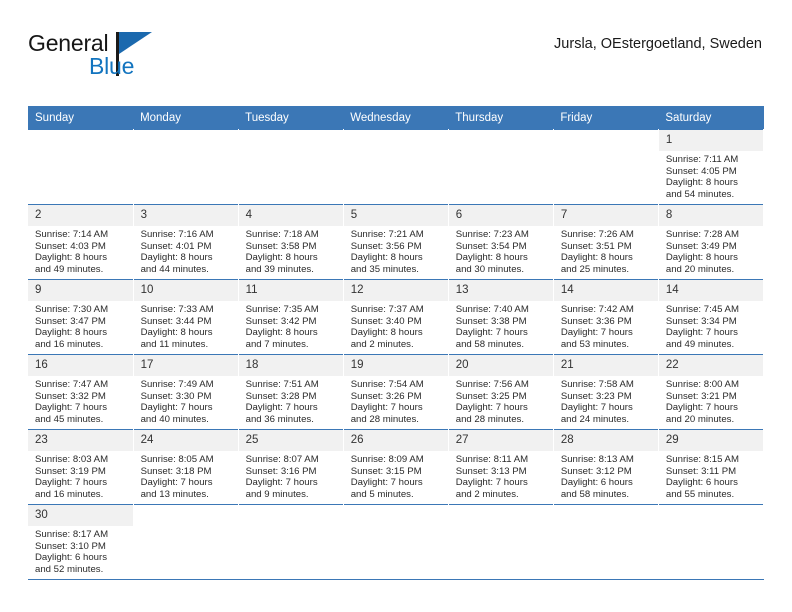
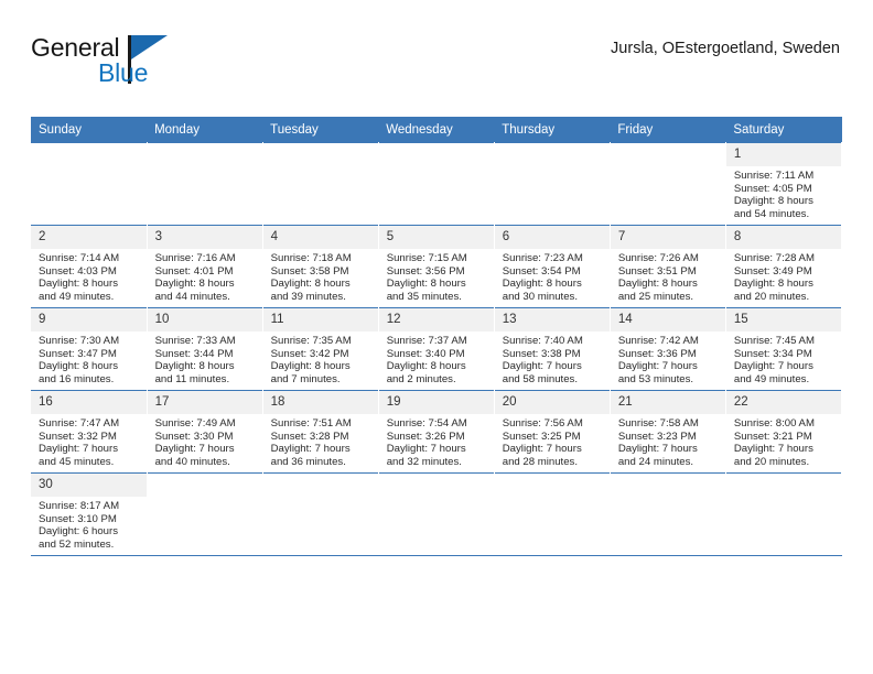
  General
  Blue
  Jursla, OEstergoetland, Sweden
  Sunday	Monday	Tuesday	Wednesday	Thursday	Friday	Saturday
  						1Sunrise: 7:11 AMSunset: 4:05 PMDaylight: 8 hoursand 54 minutes.
- 2Sunrise: 7:14 AMSunset: 4:03 PMDaylight: 8 hoursand 49 minutes.	3Sunrise: 7:16 AMSunset: 4:01 PMDaylight: 8 hoursand 44 minutes.	4Sunrise: 7:18 AMSunset: 3:58 PMDaylight: 8 hoursand 39 minutes.	5Sunrise: 7:21 AMSunset: 3:56 PMDaylight: 8 hoursand 35 minutes.	6Sunrise: 7:23 AMSunset: 3:54 PMDaylight: 8 hoursand 30 minutes.	7Sunrise: 7:26 AMSunset: 3:51 PMDaylight: 8 hoursand 25 minutes.	8Sunrise: 7:28 AMSunset: 3:49 PMDaylight: 8 hoursand 20 minutes.
+ 2Sunrise: 7:14 AMSunset: 4:03 PMDaylight: 8 hoursand 49 minutes.	3Sunrise: 7:16 AMSunset: 4:01 PMDaylight: 8 hoursand 44 minutes.	4Sunrise: 7:18 AMSunset: 3:58 PMDaylight: 8 hoursand 39 minutes.	5Sunrise: 7:15 AMSunset: 3:56 PMDaylight: 8 hoursand 35 minutes.	6Sunrise: 7:23 AMSunset: 3:54 PMDaylight: 8 hoursand 30 minutes.	7Sunrise: 7:26 AMSunset: 3:51 PMDaylight: 8 hoursand 25 minutes.	8Sunrise: 7:28 AMSunset: 3:49 PMDaylight: 8 hoursand 20 minutes.
- 9Sunrise: 7:30 AMSunset: 3:47 PMDaylight: 8 hoursand 16 minutes.	10Sunrise: 7:33 AMSunset: 3:44 PMDaylight: 8 hoursand 11 minutes.	11Sunrise: 7:35 AMSunset: 3:42 PMDaylight: 8 hoursand 7 minutes.	12Sunrise: 7:37 AMSunset: 3:40 PMDaylight: 8 hoursand 2 minutes.	13Sunrise: 7:40 AMSunset: 3:38 PMDaylight: 7 hoursand 58 minutes.	14Sunrise: 7:42 AMSunset: 3:36 PMDaylight: 7 hoursand 53 minutes.	14Sunrise: 7:45 AMSunset: 3:34 PMDaylight: 7 hoursand 49 minutes.
+ 9Sunrise: 7:30 AMSunset: 3:47 PMDaylight: 8 hoursand 16 minutes.	10Sunrise: 7:33 AMSunset: 3:44 PMDaylight: 8 hoursand 11 minutes.	11Sunrise: 7:35 AMSunset: 3:42 PMDaylight: 8 hoursand 7 minutes.	12Sunrise: 7:37 AMSunset: 3:40 PMDaylight: 8 hoursand 2 minutes.	13Sunrise: 7:40 AMSunset: 3:38 PMDaylight: 7 hoursand 58 minutes.	14Sunrise: 7:42 AMSunset: 3:36 PMDaylight: 7 hoursand 53 minutes.	15Sunrise: 7:45 AMSunset: 3:34 PMDaylight: 7 hoursand 49 minutes.
- 16Sunrise: 7:47 AMSunset: 3:32 PMDaylight: 7 hoursand 45 minutes.	17Sunrise: 7:49 AMSunset: 3:30 PMDaylight: 7 hoursand 40 minutes.	18Sunrise: 7:51 AMSunset: 3:28 PMDaylight: 7 hoursand 36 minutes.	19Sunrise: 7:54 AMSunset: 3:26 PMDaylight: 7 hoursand 28 minutes.	20Sunrise: 7:56 AMSunset: 3:25 PMDaylight: 7 hoursand 28 minutes.	21Sunrise: 7:58 AMSunset: 3:23 PMDaylight: 7 hoursand 24 minutes.	22Sunrise: 8:00 AMSunset: 3:21 PMDaylight: 7 hoursand 20 minutes.
+ 16Sunrise: 7:47 AMSunset: 3:32 PMDaylight: 7 hoursand 45 minutes.	17Sunrise: 7:49 AMSunset: 3:30 PMDaylight: 7 hoursand 40 minutes.	18Sunrise: 7:51 AMSunset: 3:28 PMDaylight: 7 hoursand 36 minutes.	19Sunrise: 7:54 AMSunset: 3:26 PMDaylight: 7 hoursand 32 minutes.	20Sunrise: 7:56 AMSunset: 3:25 PMDaylight: 7 hoursand 28 minutes.	21Sunrise: 7:58 AMSunset: 3:23 PMDaylight: 7 hoursand 24 minutes.	22Sunrise: 8:00 AMSunset: 3:21 PMDaylight: 7 hoursand 20 minutes.
- 23Sunrise: 8:03 AMSunset: 3:19 PMDaylight: 7 hoursand 16 minutes.	24Sunrise: 8:05 AMSunset: 3:18 PMDaylight: 7 hoursand 13 minutes.	25Sunrise: 8:07 AMSunset: 3:16 PMDaylight: 7 hoursand 9 minutes.	26Sunrise: 8:09 AMSunset: 3:15 PMDaylight: 7 hoursand 5 minutes.	27Sunrise: 8:11 AMSunset: 3:13 PMDaylight: 7 hoursand 2 minutes.	28Sunrise: 8:13 AMSunset: 3:12 PMDaylight: 6 hoursand 58 minutes.	29Sunrise: 8:15 AMSunset: 3:11 PMDaylight: 6 hoursand 55 minutes.
  30Sunrise: 8:17 AMSunset: 3:10 PMDaylight: 6 hoursand 52 minutes.
